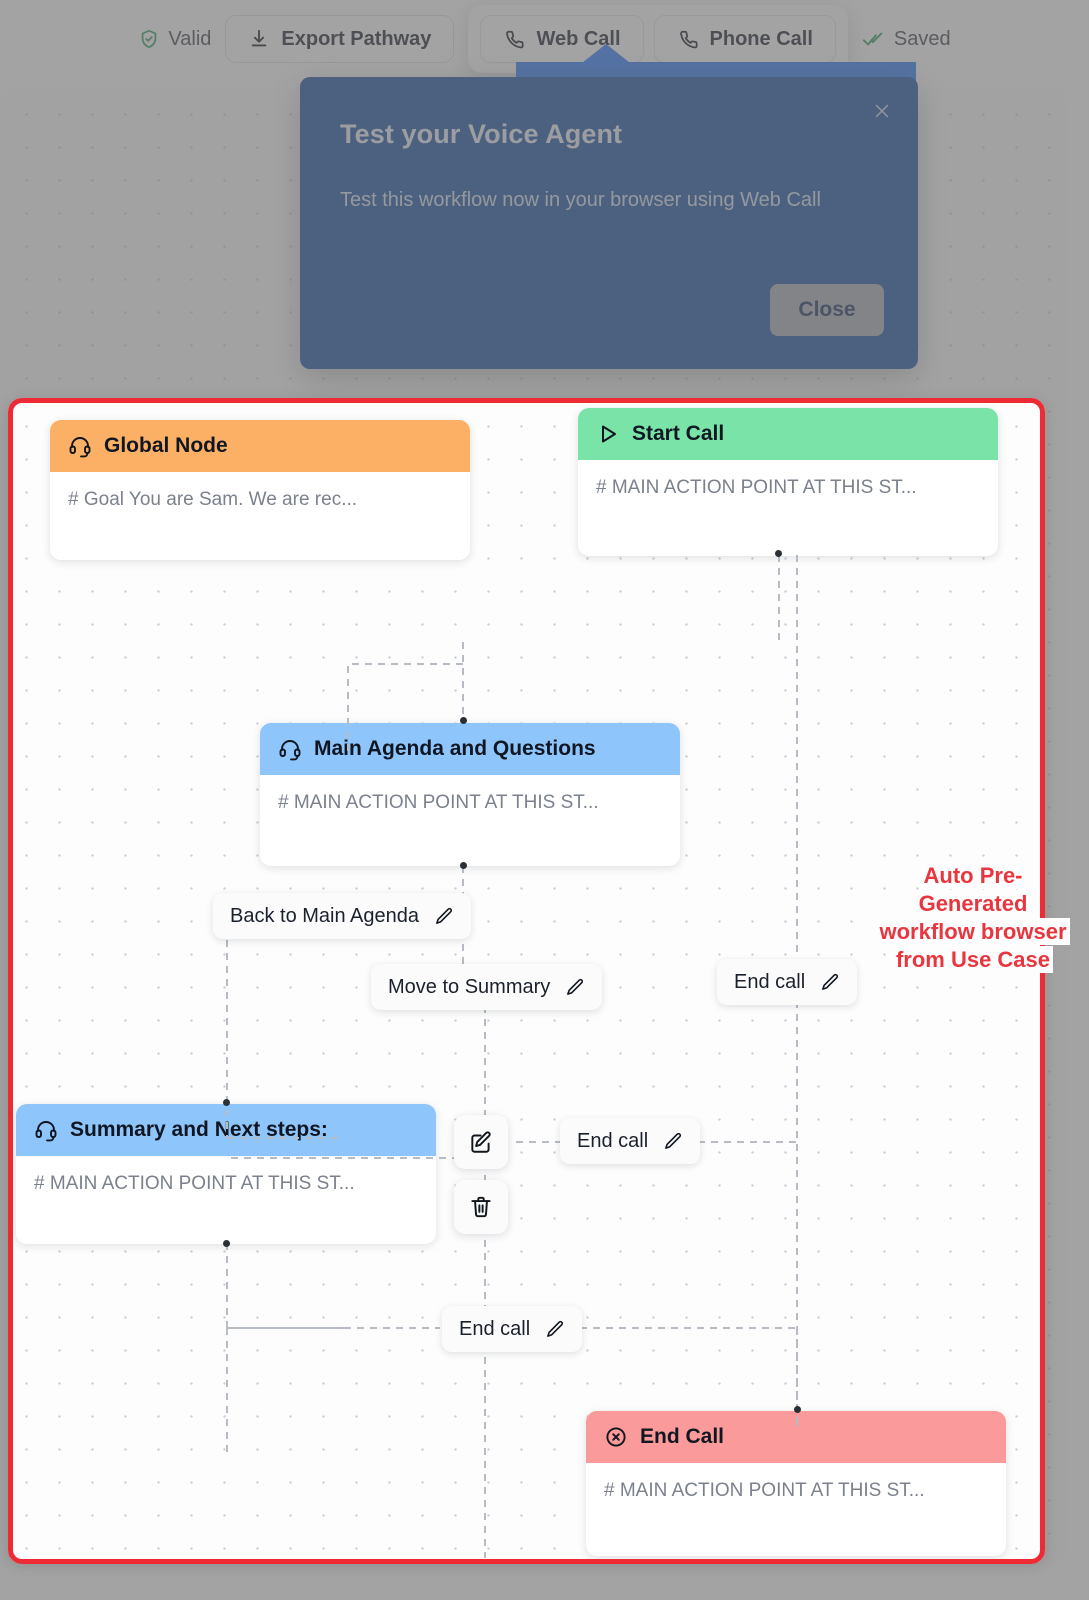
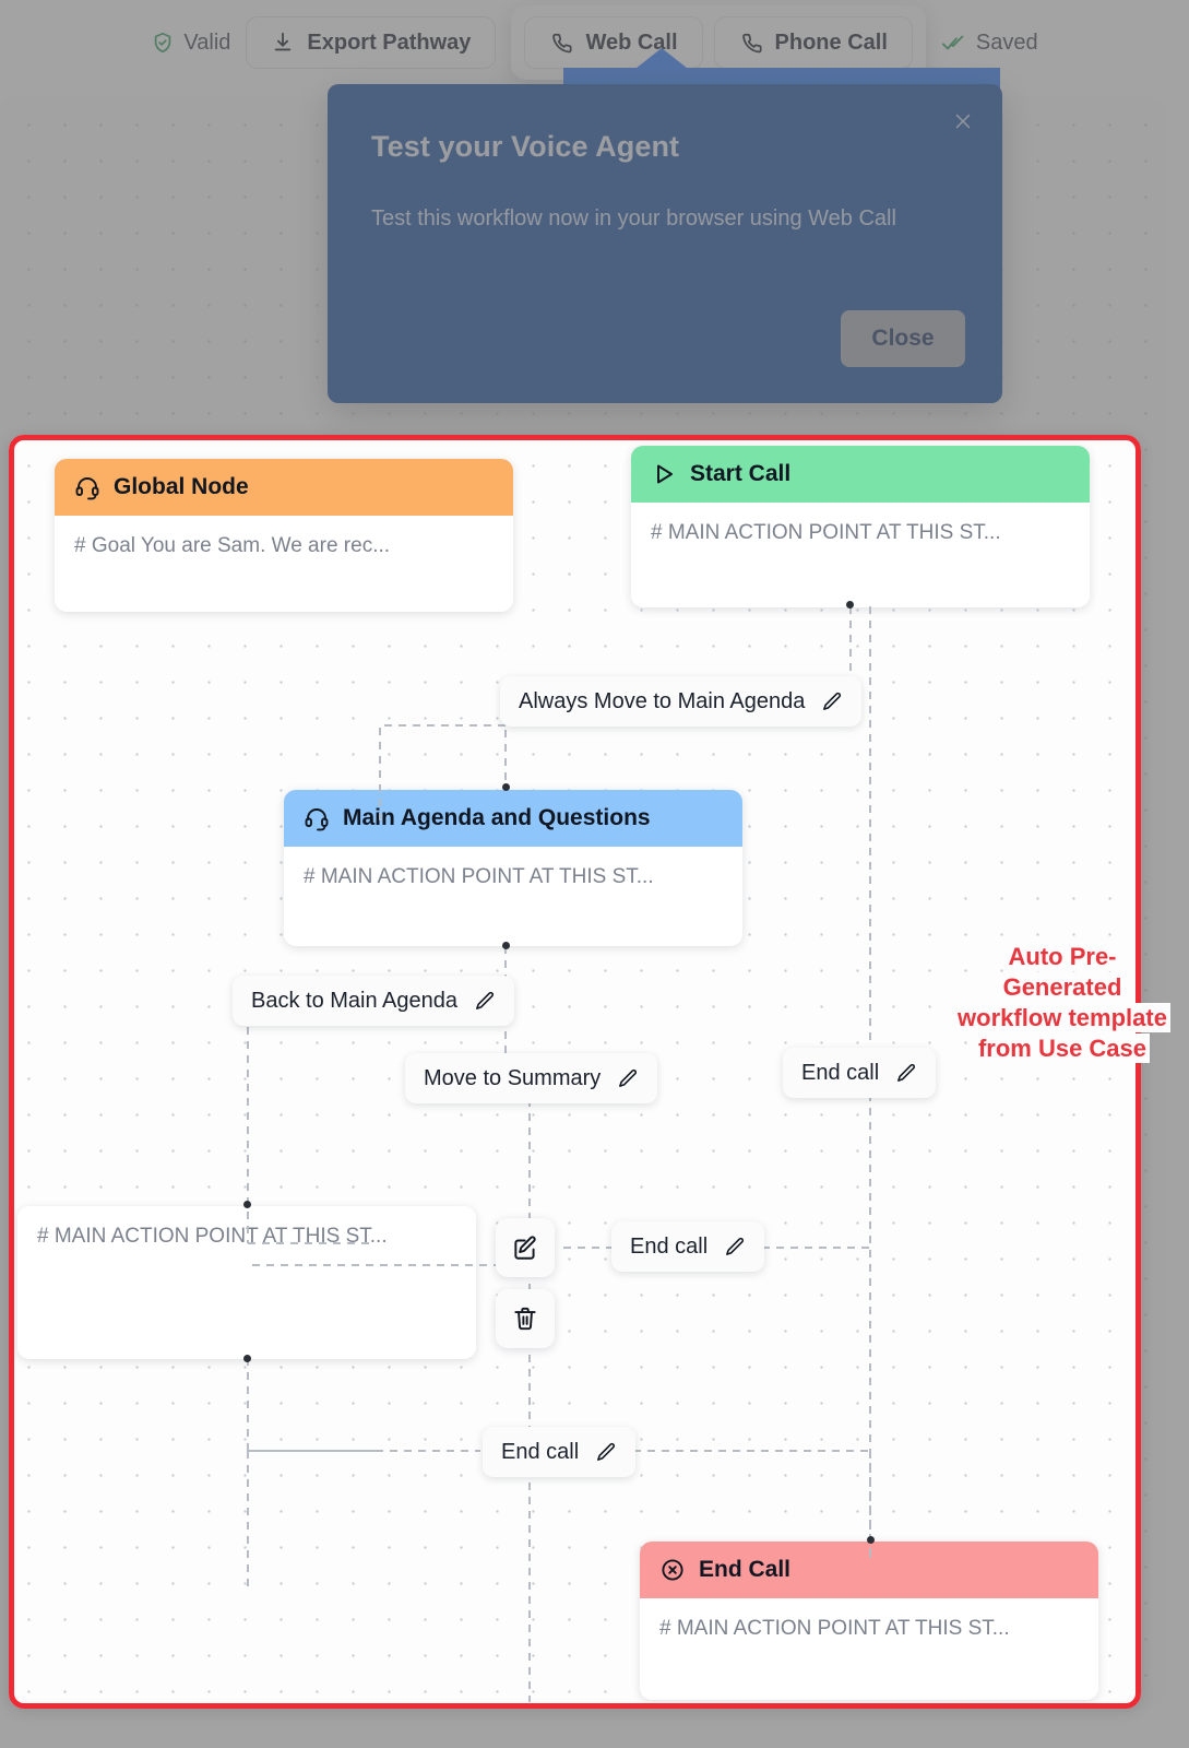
  Valid
  Export Pathway
  Web Call
  Phone Call
  Saved
  Test your Voice Agent
  Test this workflow now in your browser using Web Call
  Close
  Global Node
  # Goal You are Sam. We are rec...
  Start Call
  # MAIN ACTION POINT AT THIS ST...
  Main Agenda and Questions
  # MAIN ACTION POINT AT THIS ST...
- Summary and Next steps:
  # MAIN ACTION POINT AT THIS ST...
  End Call
  # MAIN ACTION POINT AT THIS ST...
+ Always Move to Main Agenda
  Back to Main Agenda
  Move to Summary
  End call
  End call
  End call
- Auto Pre-Generated workflow browser from Use Case
+ Auto Pre-Generated workflow template from Use Case
